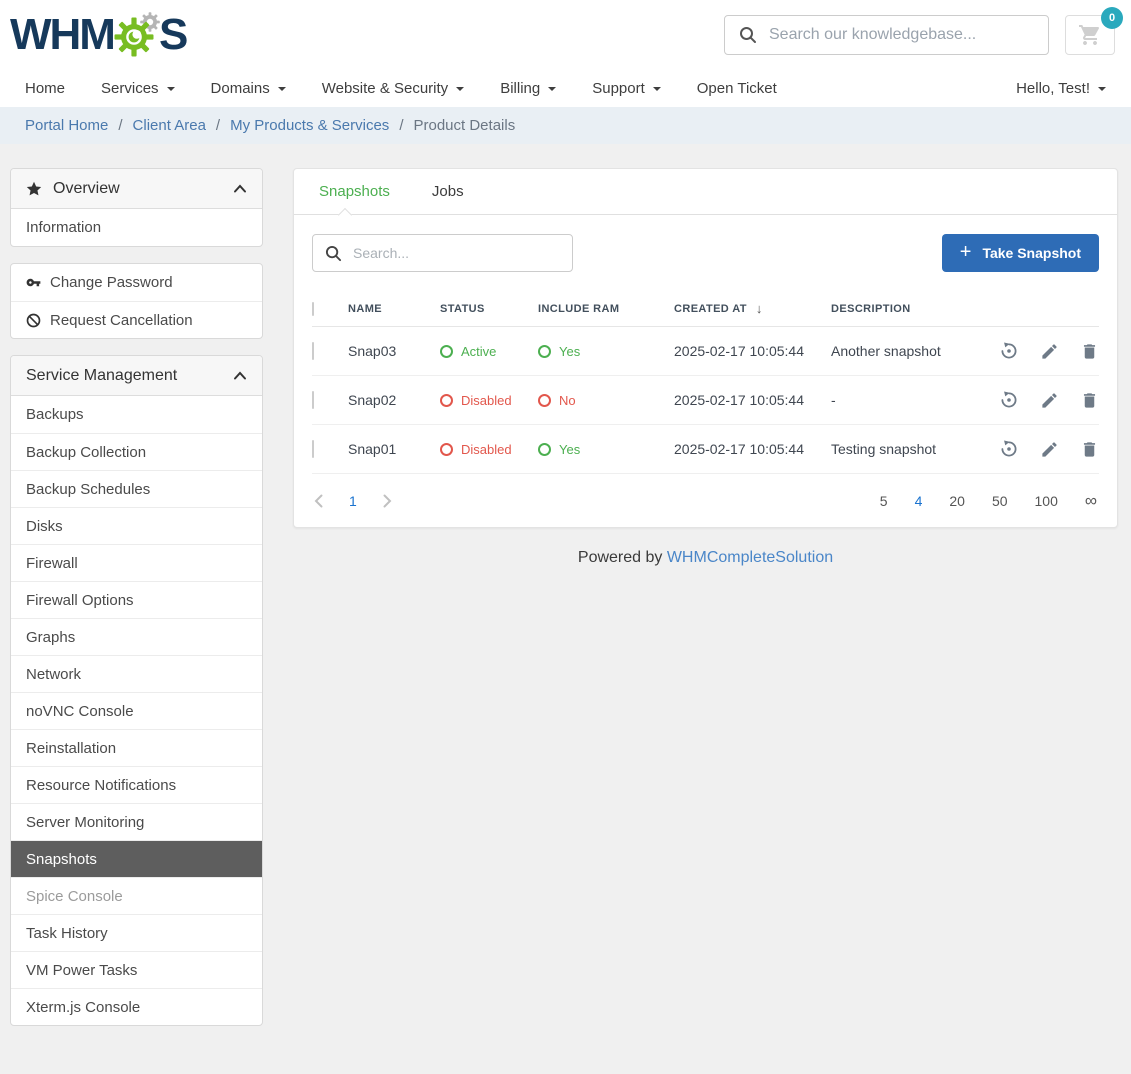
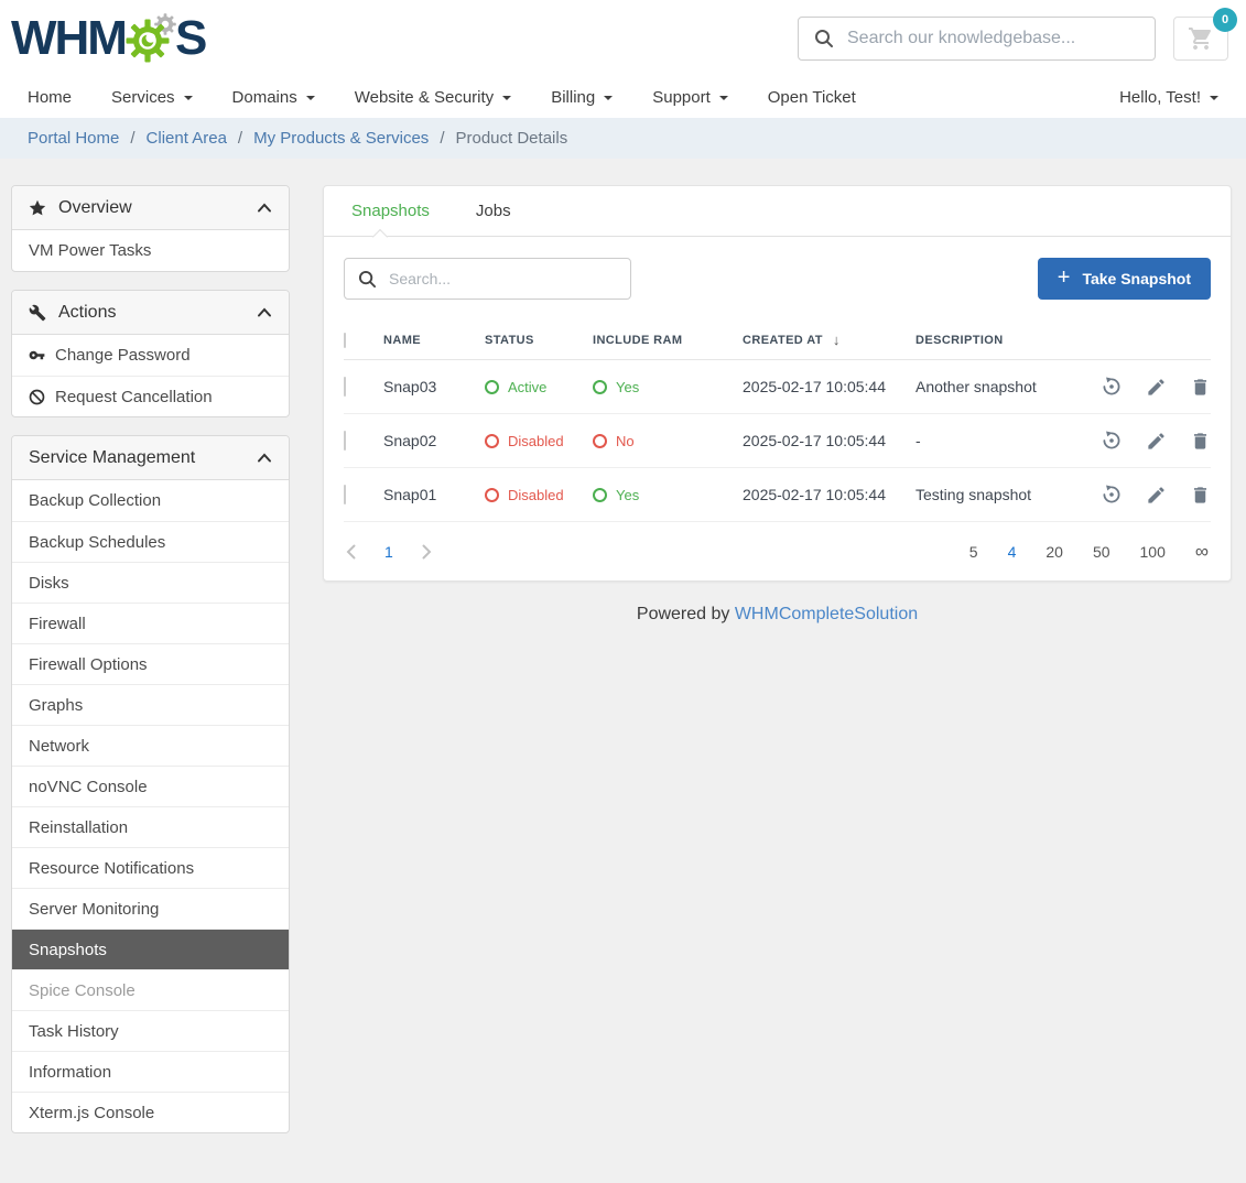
  WHM
  S
  Search our knowledgebase...
  0
  Home
  Services
  Domains
  Website & Security
  Billing
  Support
  Open Ticket
  Hello, Test!
  Portal Home
  /
  Client Area
  /
  My Products & Services
  /
  Product Details
  Overview
- Information
+ VM Power Tasks
+ Actions
  Change Password
  Request Cancellation
  Service Management
- Backups
  Backup Collection
  Backup Schedules
  Disks
  Firewall
  Firewall Options
  Graphs
  Network
  noVNC Console
  Reinstallation
  Resource Notifications
  Server Monitoring
  Snapshots
  Spice Console
  Task History
- VM Power Tasks
+ Information
  Xterm.js Console
  Snapshots
  Jobs
  Search...
  +
  Take Snapshot
  NAME
  STATUS
  INCLUDE RAM
  CREATED AT
  ↓
  DESCRIPTION
  Snap03
  Active
  Yes
  2025-02-17 10:05:44
  Another snapshot
  Snap02
  Disabled
  No
  2025-02-17 10:05:44
  -
  Snap01
  Disabled
  Yes
  2025-02-17 10:05:44
  Testing snapshot
  1
  5
  4
  20
  50
  100
  ∞
  Powered by WHMCompleteSolution
